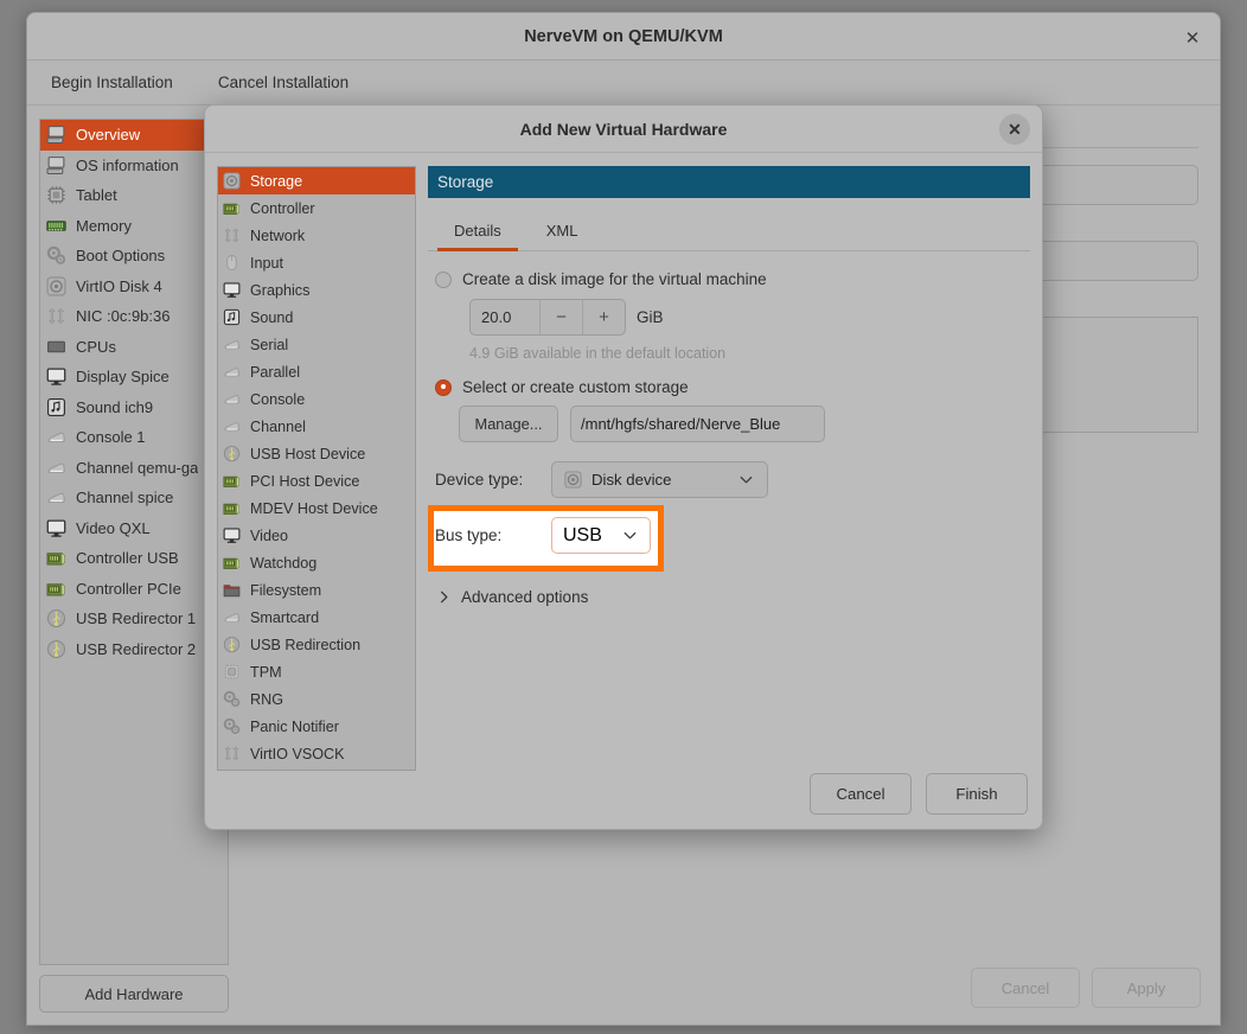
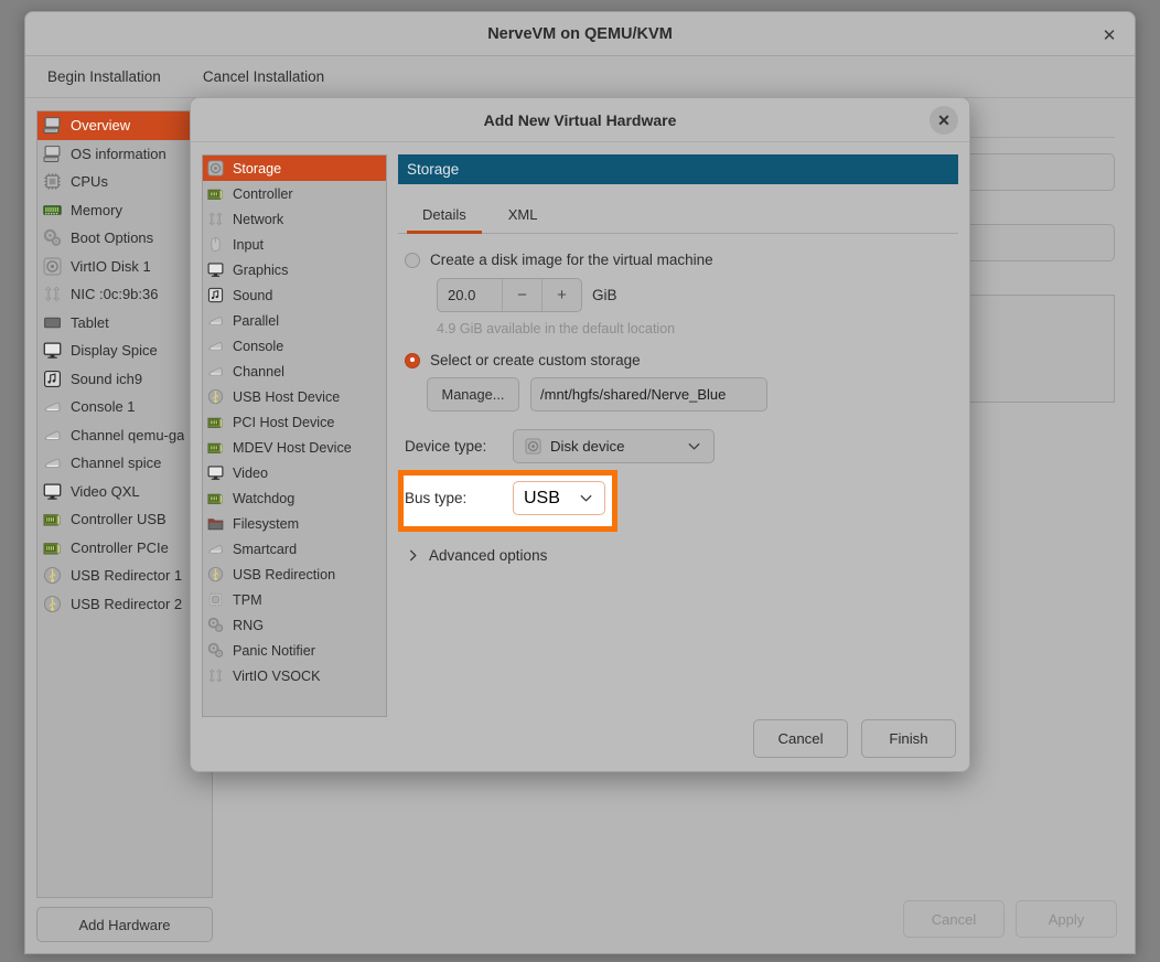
  NerveVM on QEMU/KVM
  ✕
  Begin Installation
  Cancel Installation
  Overview
  OS information
- Tablet
+ CPUs
  Memory
  Boot Options
- VirtIO Disk 4
+ VirtIO Disk 1
  NIC :0c:9b:36
- CPUs
+ Tablet
  Display Spice
  Sound ich9
  Console 1
  Channel qemu-ga
  Channel spice
  Video QXL
  Controller USB
  Controller PCIe
  USB Redirector 1
  USB Redirector 2
  Add Hardware
  Cancel
  Apply
  Add New Virtual Hardware
  ✕
  Storage
  Controller
  Network
  Input
  Graphics
  Sound
- Serial
  Parallel
  Console
  Channel
  USB Host Device
  PCI Host Device
  MDEV Host Device
  Video
  Watchdog
  Filesystem
  Smartcard
  USB Redirection
  TPM
  RNG
  Panic Notifier
  VirtIO VSOCK
  Storage
  Details
  XML
  Create a disk image for the virtual machine
  20.0
  −
  +
  GiB
  4.9 GiB available in the default location
  Select or create custom storage
  Manage...
  /mnt/hgfs/shared/Nerve_Blue
  Device type:
  Disk device
  Bus type:
  USB
  Advanced options
  Cancel
  Finish
